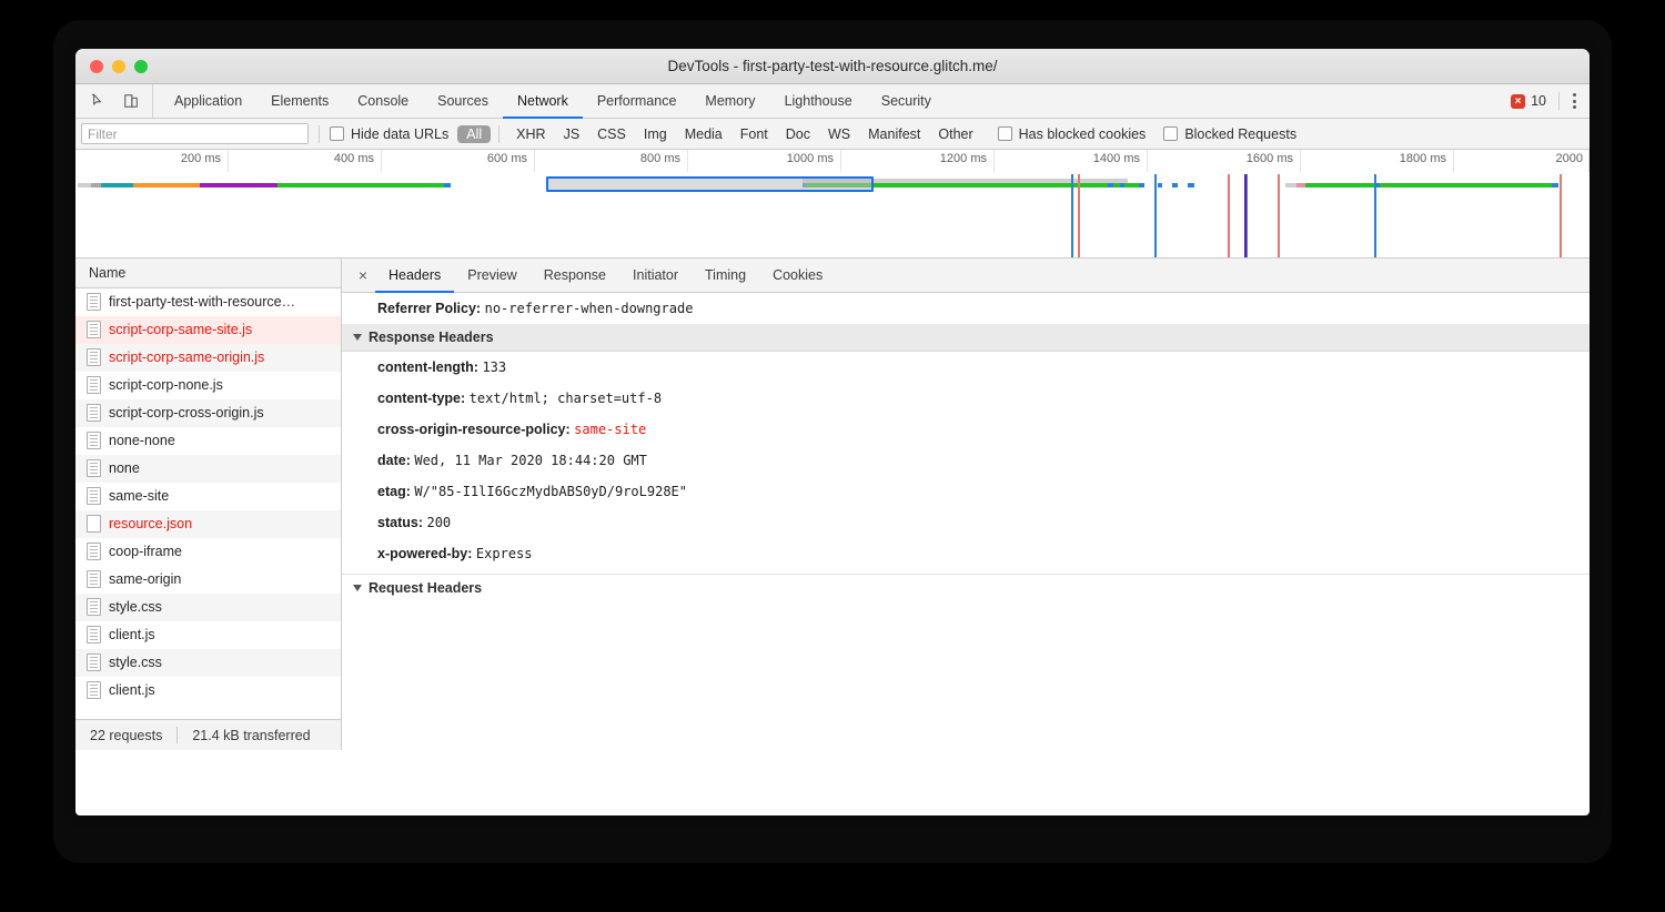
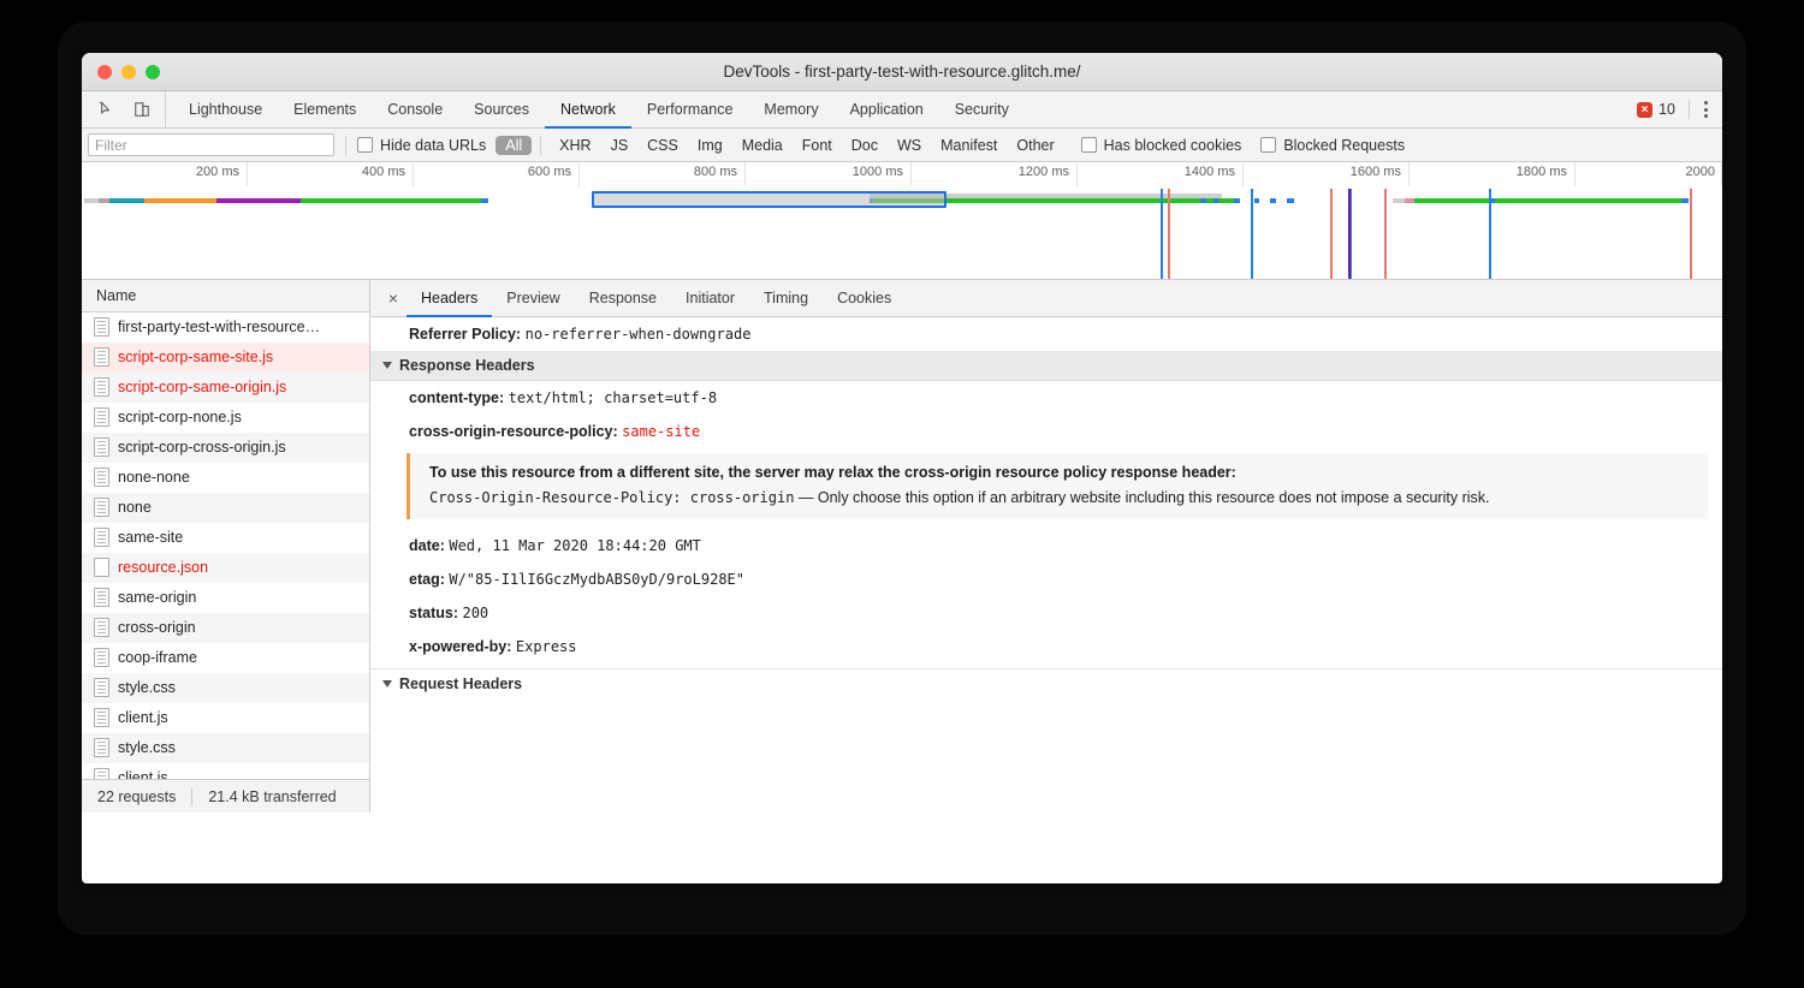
  DevTools - first-party-test-with-resource.glitch.me/
- Application
+ Lighthouse
  Elements
  Console
  Sources
  Network
  Performance
  Memory
- Lighthouse
+ Application
  Security
  ×
  10
  Filter
  Hide data URLs
  All
  XHR
  JS
  CSS
  Img
  Media
  Font
  Doc
  WS
  Manifest
  Other
  Has blocked cookies
  Blocked Requests
  200 ms
  400 ms
  600 ms
  800 ms
  1000 ms
  1200 ms
  1400 ms
  1600 ms
  1800 ms
  2000
  Name
  first-party-test-with-resource…
  script-corp-same-site.js
  script-corp-same-origin.js
  script-corp-none.js
  script-corp-cross-origin.js
  none-none
  none
  same-site
  resource.json
- coop-iframe
+ same-origin
+ cross-origin
- same-origin
+ coop-iframe
  style.css
  client.js
  style.css
  client.js
  22 requests
  21.4 kB transferred
  ×
  Headers
  Preview
  Response
  Initiator
  Timing
  Cookies
  Referrer Policy: no-referrer-when-downgrade
  Response Headers
- content-length: 133
  content-type: text/html; charset=utf-8
  cross-origin-resource-policy: same-site
+ To use this resource from a different site, the server may relax the cross-origin resource policy response header:
+ Cross-Origin-Resource-Policy: cross-origin — Only choose this option if an arbitrary website including this resource does not impose a security risk.
  date: Wed, 11 Mar 2020 18:44:20 GMT
  etag: W/"85-I1lI6GczMydbABS0yD/9roL928E"
  status: 200
  x-powered-by: Express
  Request Headers
